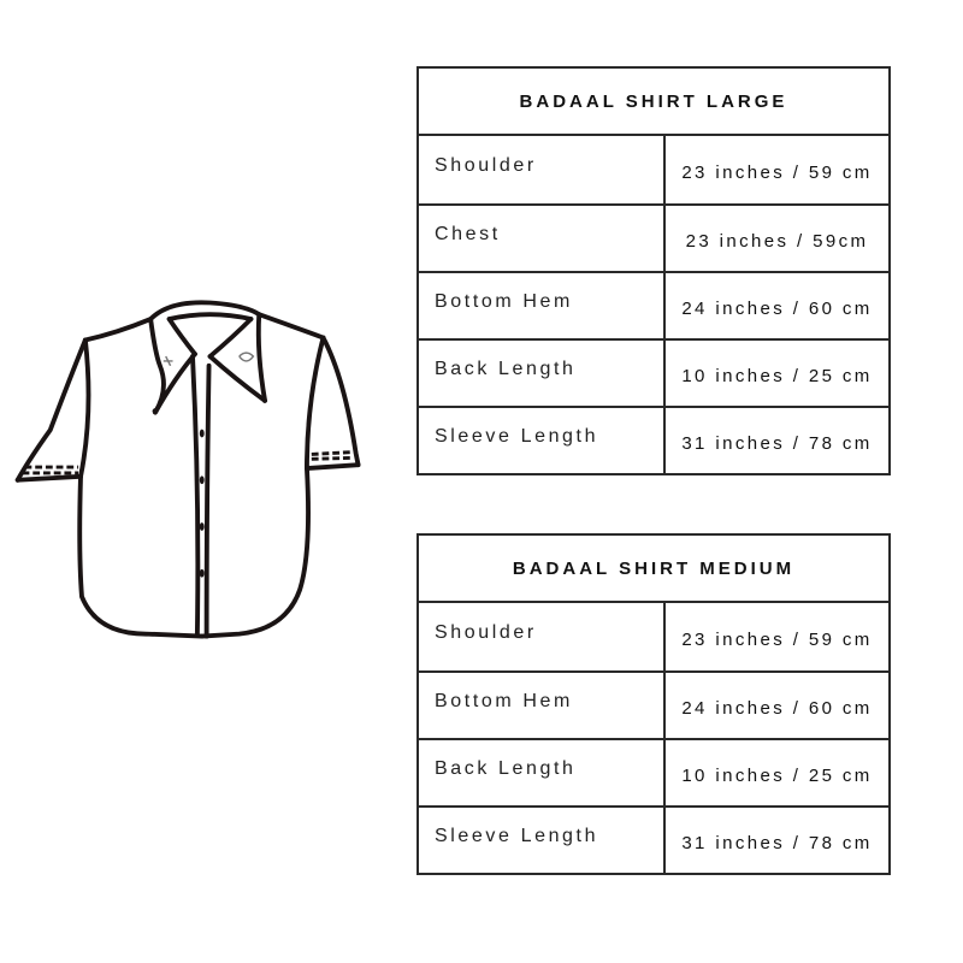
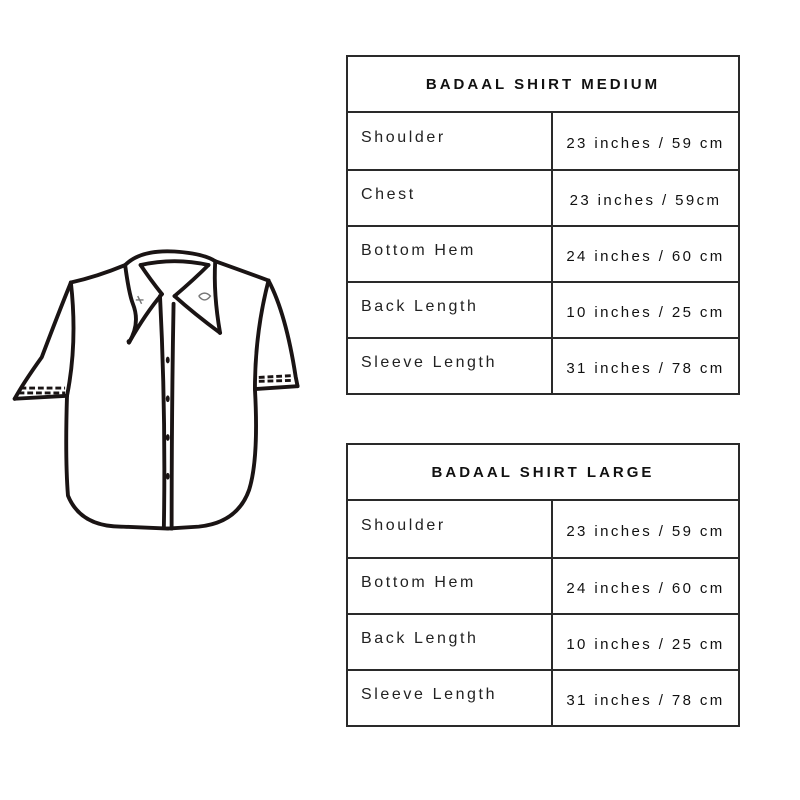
- BADAAL SHIRT LARGE
+ BADAAL SHIRT MEDIUM
  Shoulder	23 inches / 59 cm
  Chest	23 inches / 59cm
  Bottom Hem	24 inches / 60 cm
  Back Length	10 inches / 25 cm
  Sleeve Length	31 inches / 78 cm
- BADAAL SHIRT MEDIUM
+ BADAAL SHIRT LARGE
  Shoulder	23 inches / 59 cm
  Bottom Hem	24 inches / 60 cm
  Back Length	10 inches / 25 cm
  Sleeve Length	31 inches / 78 cm
